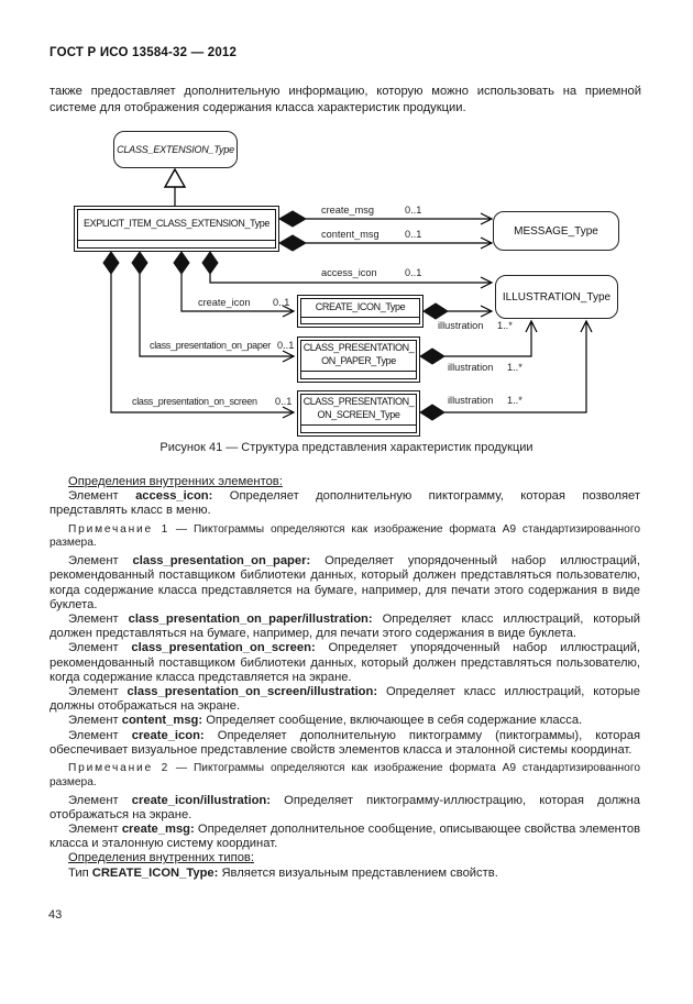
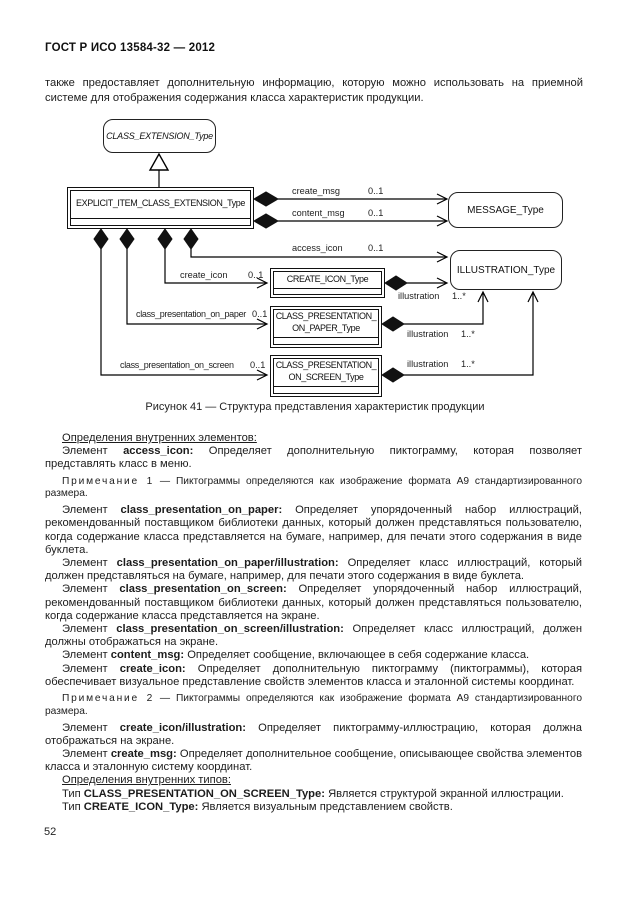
  ГОСТ Р ИСО 13584-32 — 2012
  также предоставляет дополнительную информацию, которую можно использовать на приемной системе для отображения содержания класса характеристик продукции.
  CLASS_EXTENSION_Type
  EXPLICIT_ITEM_CLASS_EXTENSION_Type
  MESSAGE_Type
  ILLUSTRATION_Type
  CREATE_ICON_Type
  CLASS_PRESENTATION_ ON_PAPER_Type
  CLASS_PRESENTATION_ ON_SCREEN_Type
  create_msg
  0..1
  content_msg
  0..1
  access_icon
  0..1
  create_icon
  0..1
  class_presentation_on_paper
  0..1
  class_presentation_on_screen
  0..1
  illustration
  1..*
  illustration
  1..*
  illustration
  1..*
  Рисунок 41 — Структура представления характеристик продукции
  Определения внутренних элементов:
  Элемент access_icon: Определяет дополнительную пиктограмму, которая позволяет представлять класс в меню.
  Примечание 1 — Пиктограммы определяются как изображение формата А9 стандартизированного размера.
  Элемент class_presentation_on_paper: Определяет упорядоченный набор иллюстраций, рекомендованный поставщиком библиотеки данных, который должен представляться пользователю, когда содержание класса представляется на бумаге, например, для печати этого содержания в виде буклета.
  Элемент class_presentation_on_paper/illustration: Определяет класс иллюстраций, который должен представляться на бумаге, например, для печати этого содержания в виде буклета.
  Элемент class_presentation_on_screen: Определяет упорядоченный набор иллюстраций, рекомендованный поставщиком библиотеки данных, который должен представляться пользователю, когда содержание класса представляется на экране.
- Элемент class_presentation_on_screen/illustration: Определяет класс иллюстраций, которые должны отображаться на экране.
+ Элемент class_presentation_on_screen/illustration: Определяет класс иллюстраций, должен должны отображаться на экране.
  Элемент content_msg: Определяет сообщение, включающее в себя содержание класса.
  Элемент create_icon: Определяет дополнительную пиктограмму (пиктограммы), которая обеспечивает визуальное представление свойств элементов класса и эталонной системы координат.
  Примечание 2 — Пиктограммы определяются как изображение формата А9 стандартизированного размера.
  Элемент create_icon/illustration: Определяет пиктограмму-иллюстрацию, которая должна отображаться на экране.
  Элемент create_msg: Определяет дополнительное сообщение, описывающее свойства элементов класса и эталонную систему координат.
  Определения внутренних типов:
+ Тип CLASS_PRESENTATION_ON_SCREEN_Type: Является структурой экранной иллюстрации.
  Тип CREATE_ICON_Type: Является визуальным представлением свойств.
- 43
+ 52
